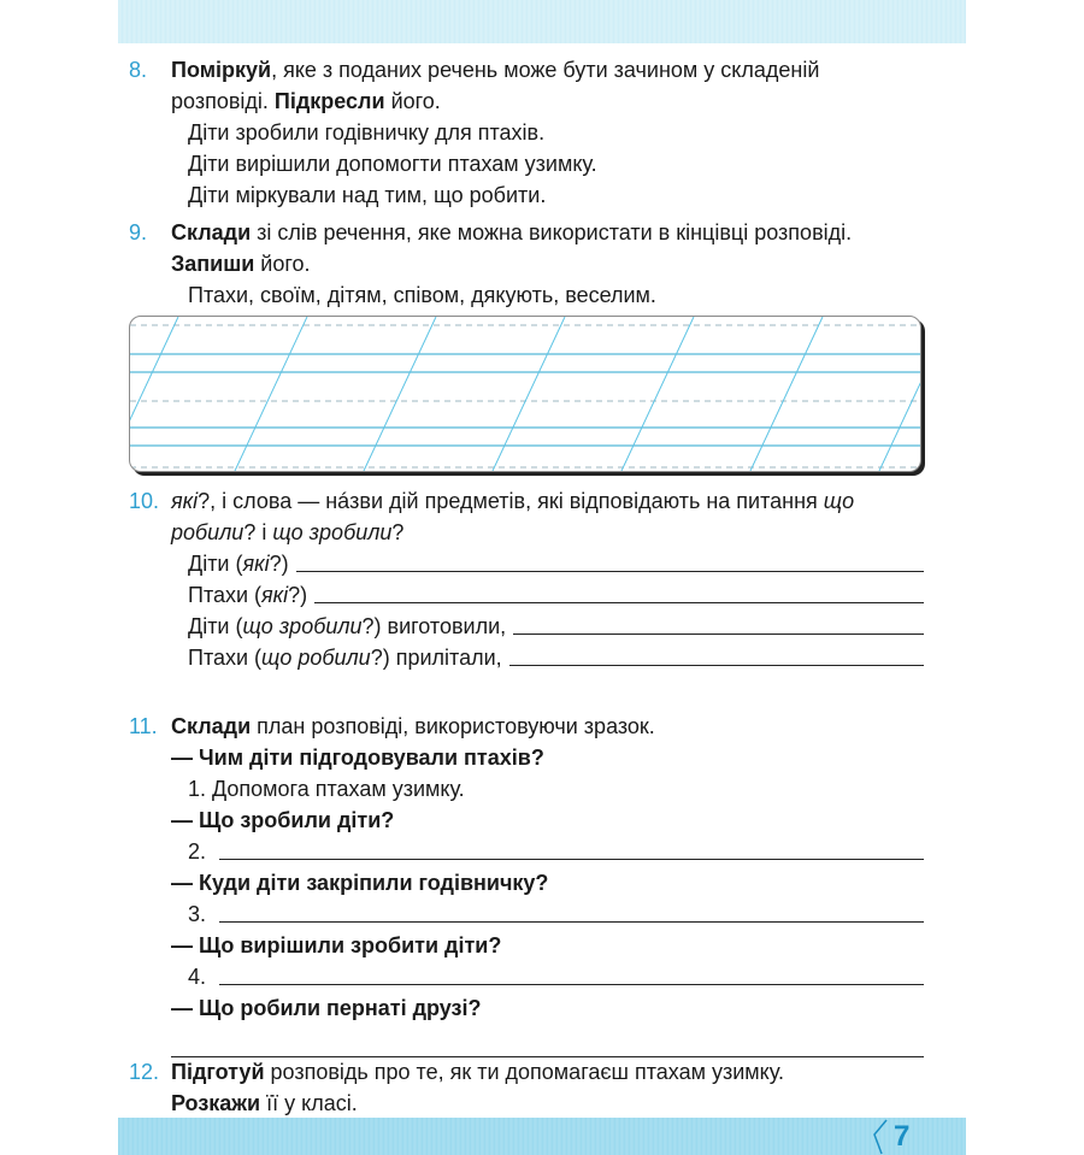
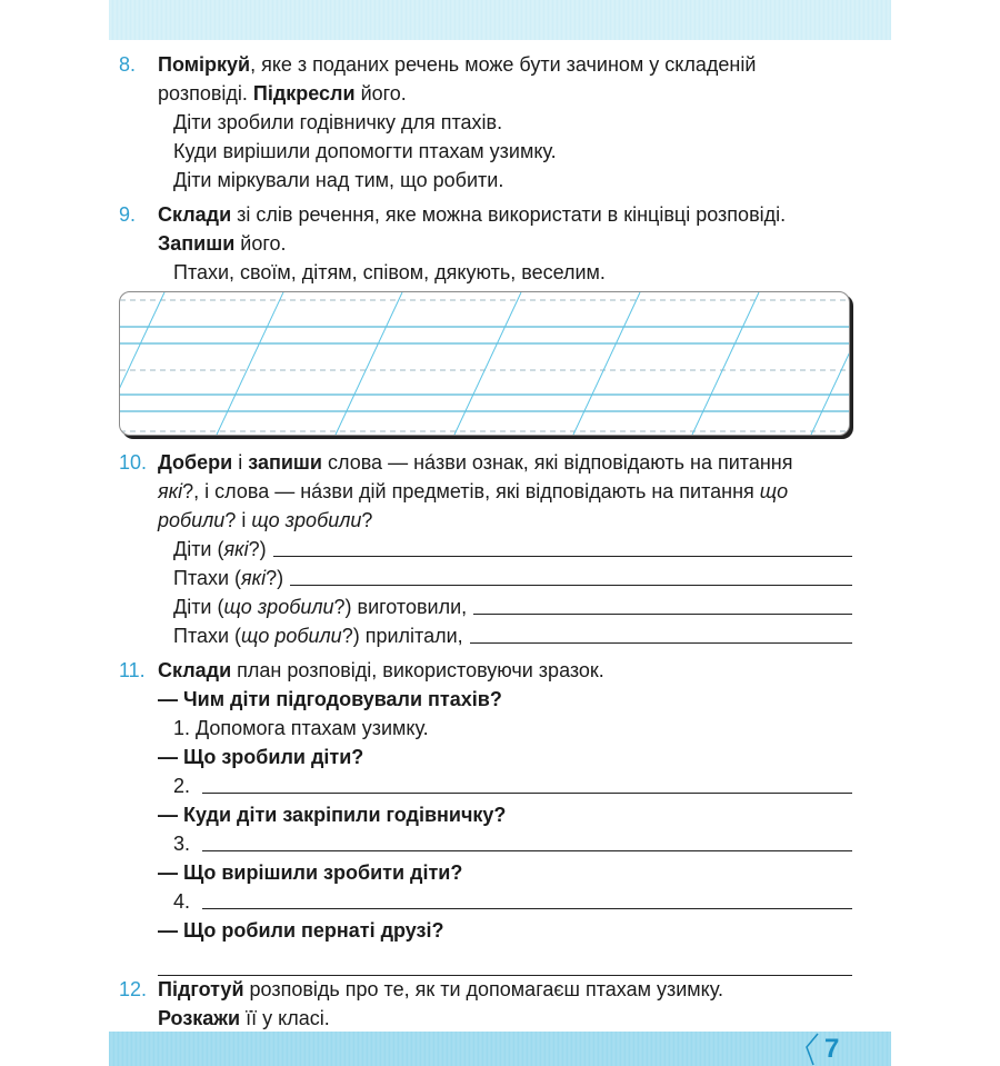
  8.
  Поміркуй, яке з поданих речень може бути зачином у складеній
  розповіді. Підкресли його.
  Діти зробили годівничку для птахів.
- Діти вирішили допомогти птахам узимку.
+ Куди вирішили допомогти птахам узимку.
  Діти міркували над тим, що робити.
  9.
  Склади зі слів речення, яке можна використати в кінцівці розповіді.
  Запиши його.
  Птахи, своїм, дітям, співом, дякують, веселим.
  10.
+ Добери і запиши слова — нáзви ознак, які відповідають на питання
  які?, і слова — нáзви дій предметів, які відповідають на питання що
  робили? і що зробили?
  Діти (
  які
  ?)
  Птахи (
  які
  ?)
  Діти (
  що зробили
  ?) виготовили,
  Птахи (
  що робили
  ?) прилітали,
  11.
  Склади план розповіді, використовуючи зразок.
  — Чим діти підгодовували птахів?
  1. Допомога птахам узимку.
  — Що зробили діти?
  2.
  — Куди діти закріпили годівничку?
  3.
  — Що вирішили зробити діти?
  4.
  — Що робили пернаті друзі?
  12.
  Підготуй розповідь про те, як ти допомагаєш птахам узимку.
  Розкажи її у класі.
  7
